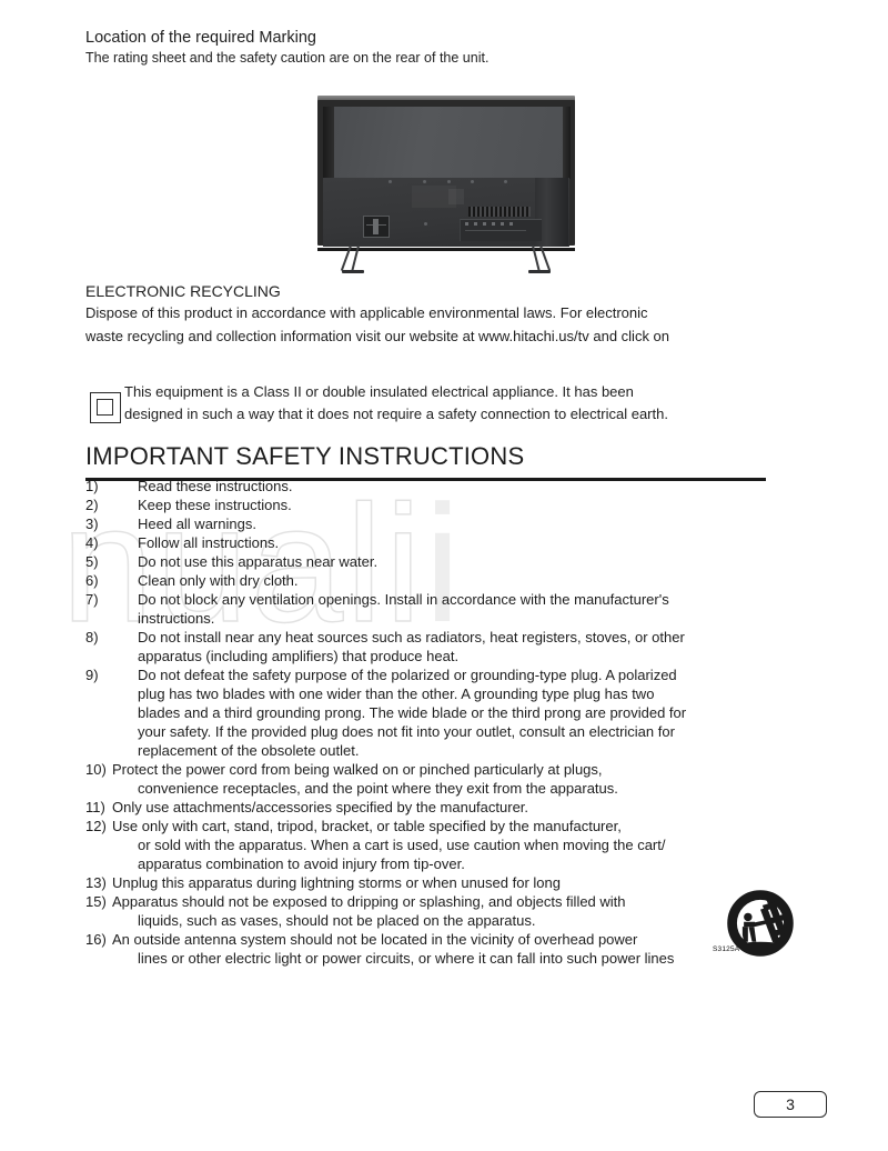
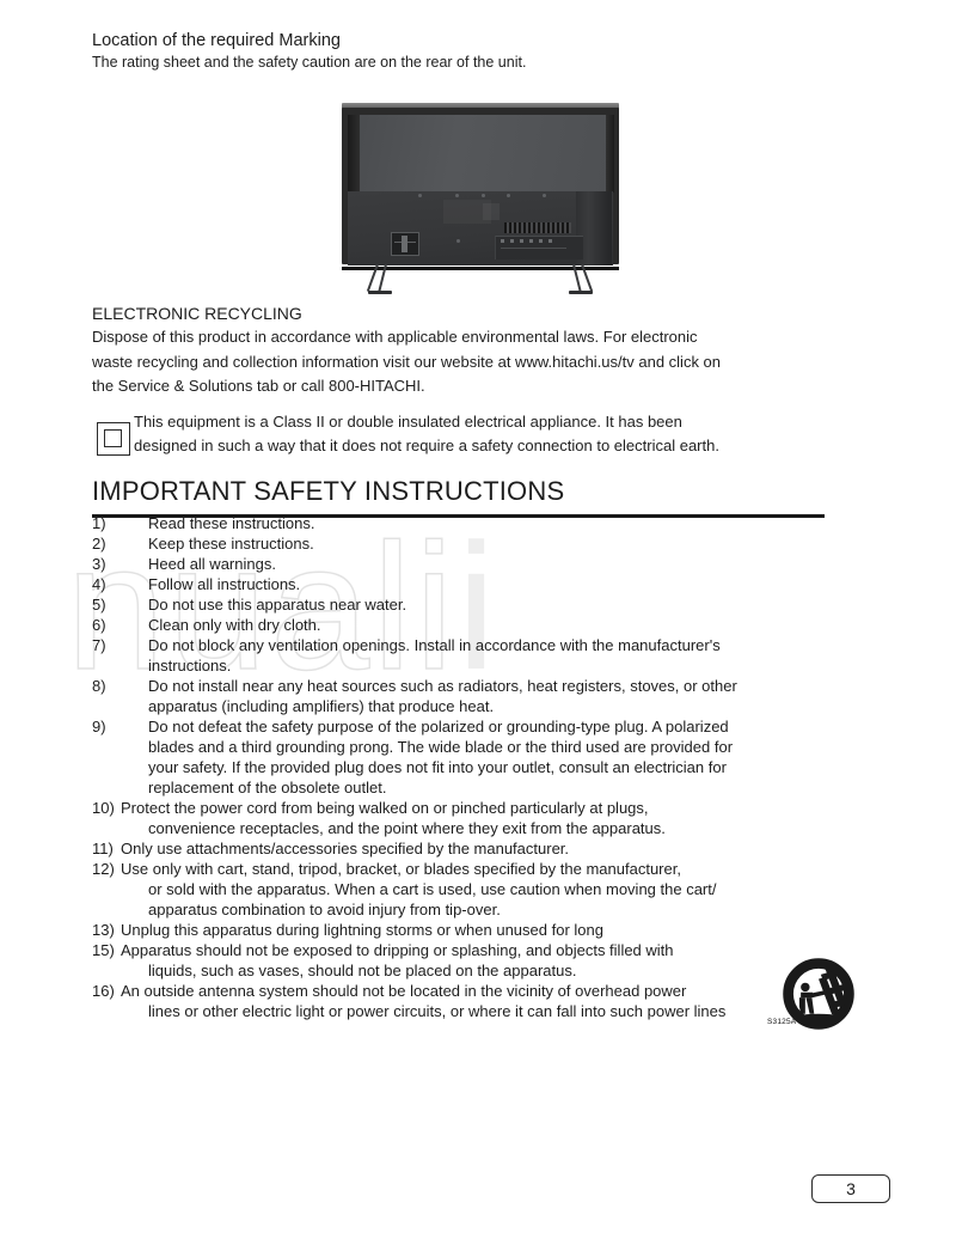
  nualii
  Location of the required Marking
  The rating sheet and the safety caution are on the rear of the unit.
  ELECTRONIC RECYCLING
  Dispose of this product in accordance with applicable environmental laws. For electronic
  waste recycling and collection information visit our website at www.hitachi.us/tv and click on
+ the Service & Solutions tab or call 800-HITACHI.
  This equipment is a Class II or double insulated electrical appliance. It has been
  designed in such a way that it does not require a safety connection to electrical earth.
  IMPORTANT SAFETY INSTRUCTIONS
  1)
  Read these instructions.
  2)
  Keep these instructions.
  3)
  Heed all warnings.
  4)
  Follow all instructions.
  5)
  Do not use this apparatus near water.
  6)
  Clean only with dry cloth.
  7)
  Do not block any ventilation openings. Install in accordance with the manufacturer's
  instructions.
  8)
  Do not install near any heat sources such as radiators, heat registers, stoves, or other
  apparatus (including amplifiers) that produce heat.
  9)
  Do not defeat the safety purpose of the polarized or grounding-type plug. A polarized
- plug has two blades with one wider than the other. A grounding type plug has two
- blades and a third grounding prong. The wide blade or the third prong are provided for
+ blades and a third grounding prong. The wide blade or the third used are provided for
  your safety. If the provided plug does not fit into your outlet, consult an electrician for
  replacement of the obsolete outlet.
  10)
  Protect the power cord from being walked on or pinched particularly at plugs,
  convenience receptacles, and the point where they exit from the apparatus.
  11)
  Only use attachments/accessories specified by the manufacturer.
  12)
- Use only with cart, stand, tripod, bracket, or table specified by the manufacturer,
+ Use only with cart, stand, tripod, bracket, or blades specified by the manufacturer,
  or sold with the apparatus. When a cart is used, use caution when moving the cart/
  apparatus combination to avoid injury from tip-over.
  13)
  Unplug this apparatus during lightning storms or when unused for long
  15)
  Apparatus should not be exposed to dripping or splashing, and objects filled with
  liquids, such as vases, should not be placed on the apparatus.
  16)
  An outside antenna system should not be located in the vicinity of overhead power
  lines or other electric light or power circuits, or where it can fall into such power lines
  3
